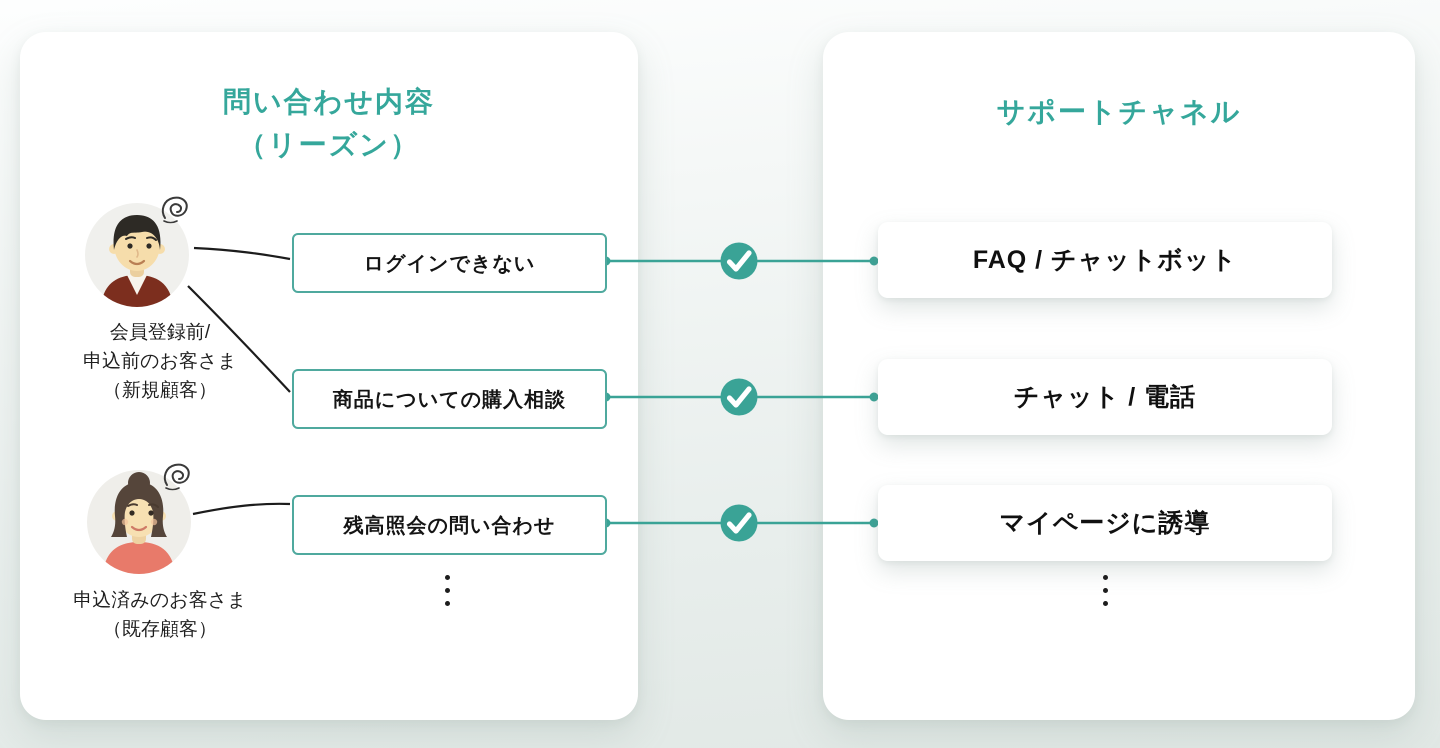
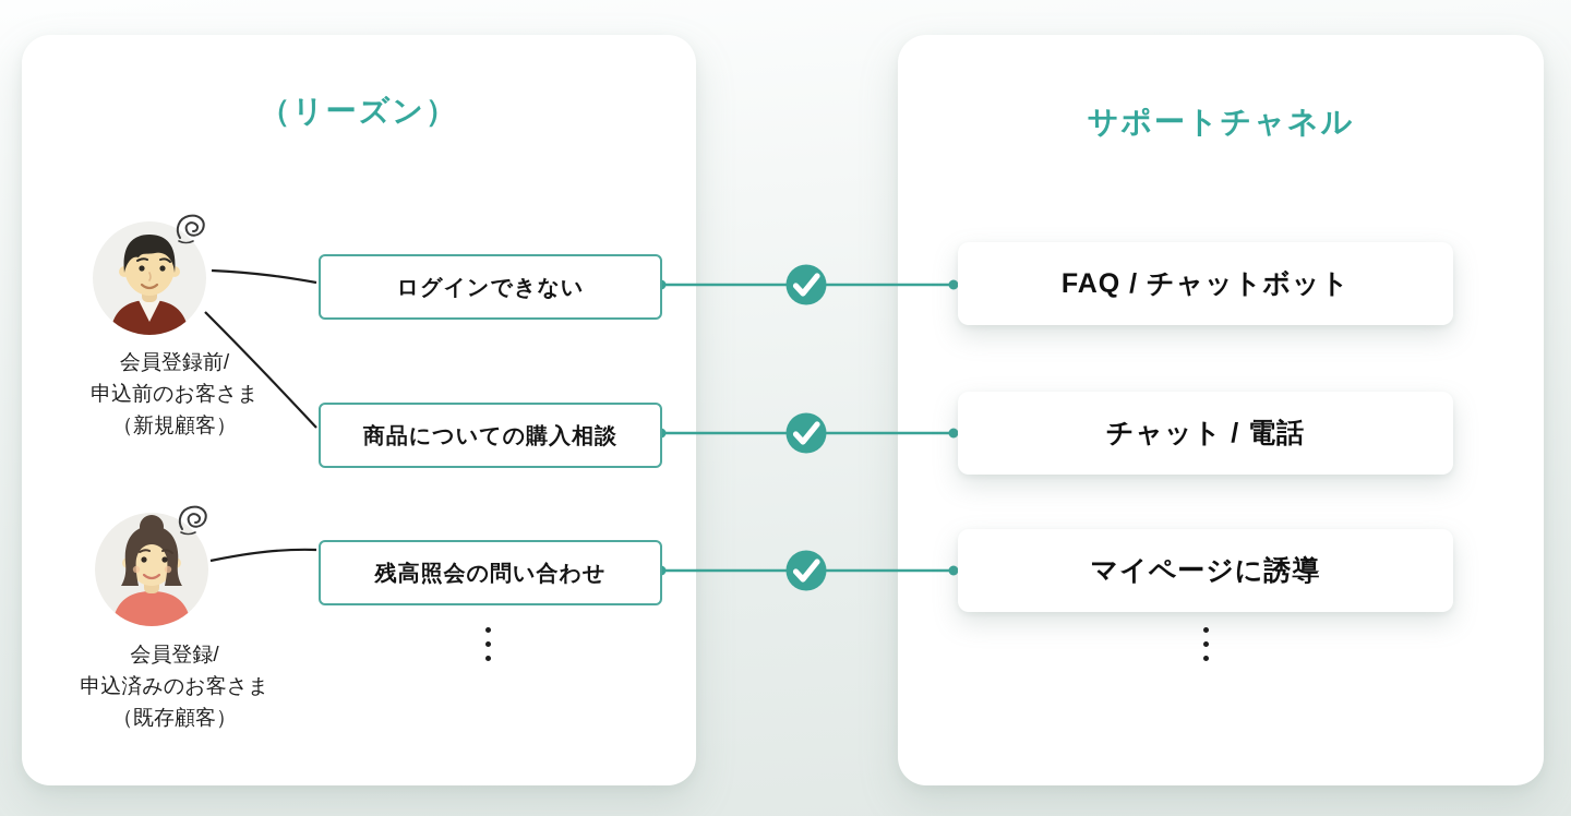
- 問い合わせ内容
  （リーズン）
  サポートチャネル
  会員登録前/
  申込前のお客さま
  （新規顧客）
+ 会員登録/
  申込済みのお客さま
  （既存顧客）
  ログインできない
  商品についての購入相談
  残高照会の問い合わせ
  FAQ / チャットボット
  チャット / 電話
  マイページに誘導
